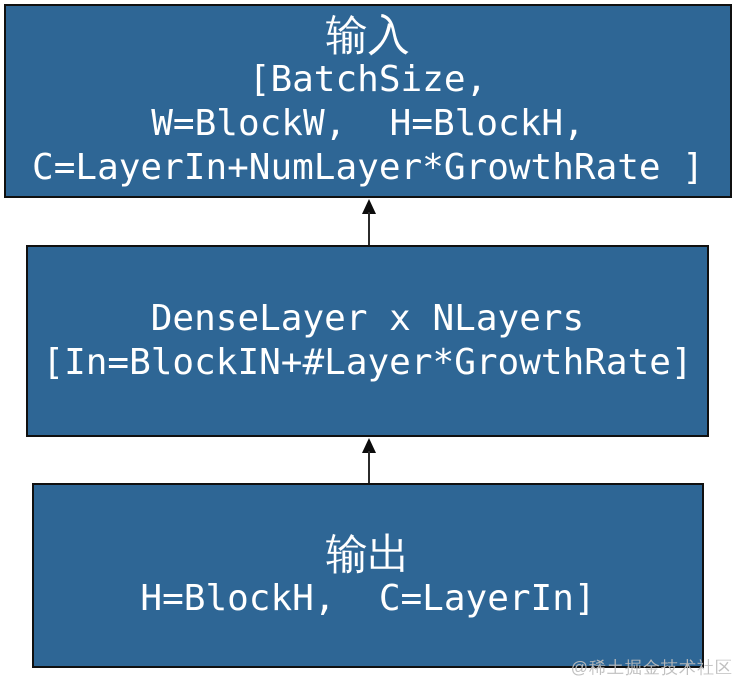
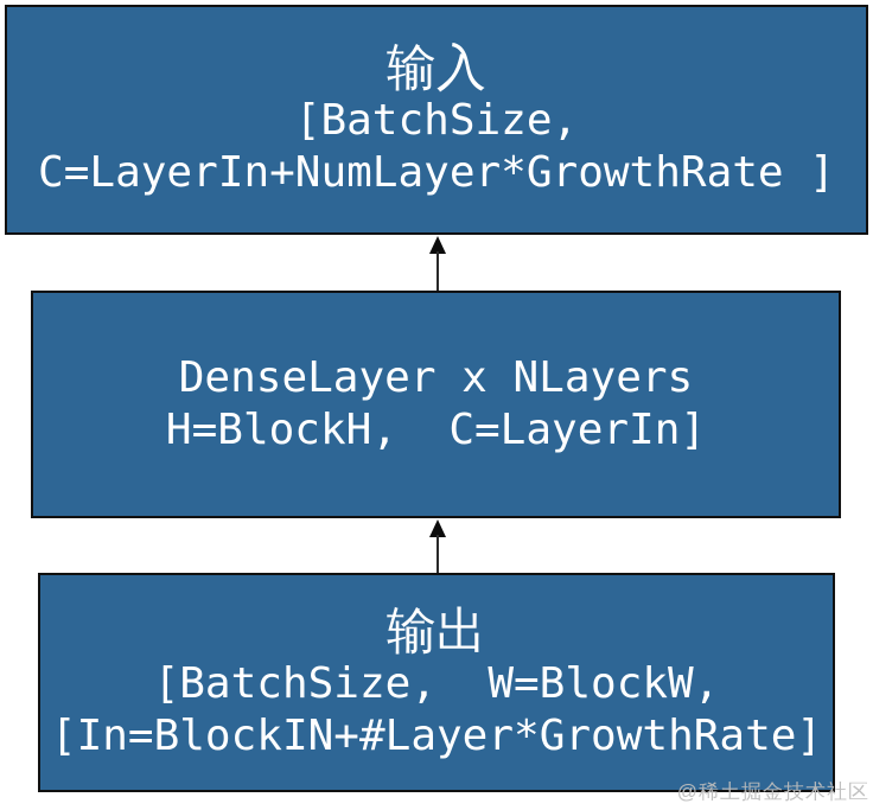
  输入
  [BatchSize,
- W=BlockW, H=BlockH,
  C=LayerIn+NumLayer*GrowthRate ]
  DenseLayer x NLayers
- [In=BlockIN+#Layer*GrowthRate]
+ H=BlockH, C=LayerIn]
  输出
+ [BatchSize, W=BlockW,
- H=BlockH, C=LayerIn]
+ [In=BlockIN+#Layer*GrowthRate]
  @稀土掘金技术社区
